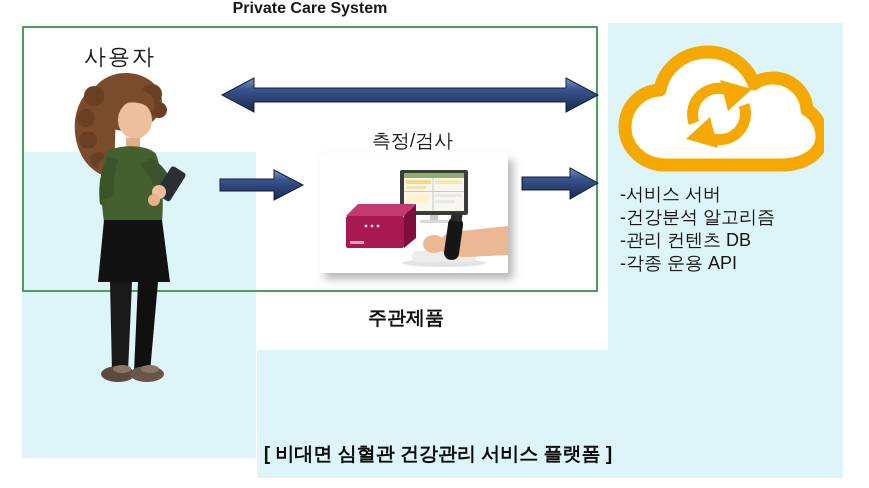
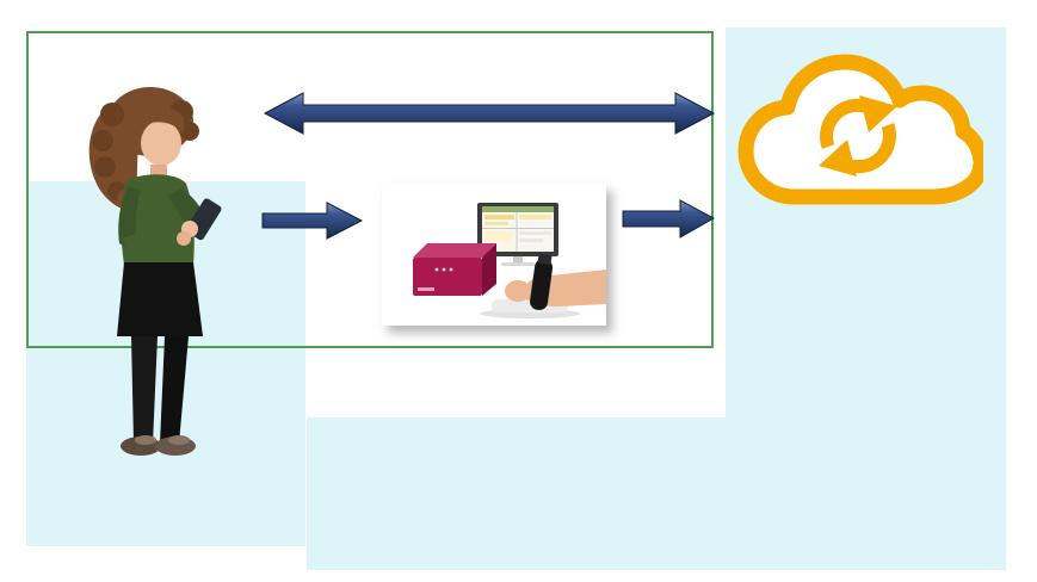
- Private Care System
- 사용자
- 측정/검사
- 주관제품
- -서비스 서버
- -건강분석 알고리즘
- -관리 컨텐츠 DB
- -각종 운용 API
- [ 비대면 심혈관 건강관리 서비스 플랫폼 ]
